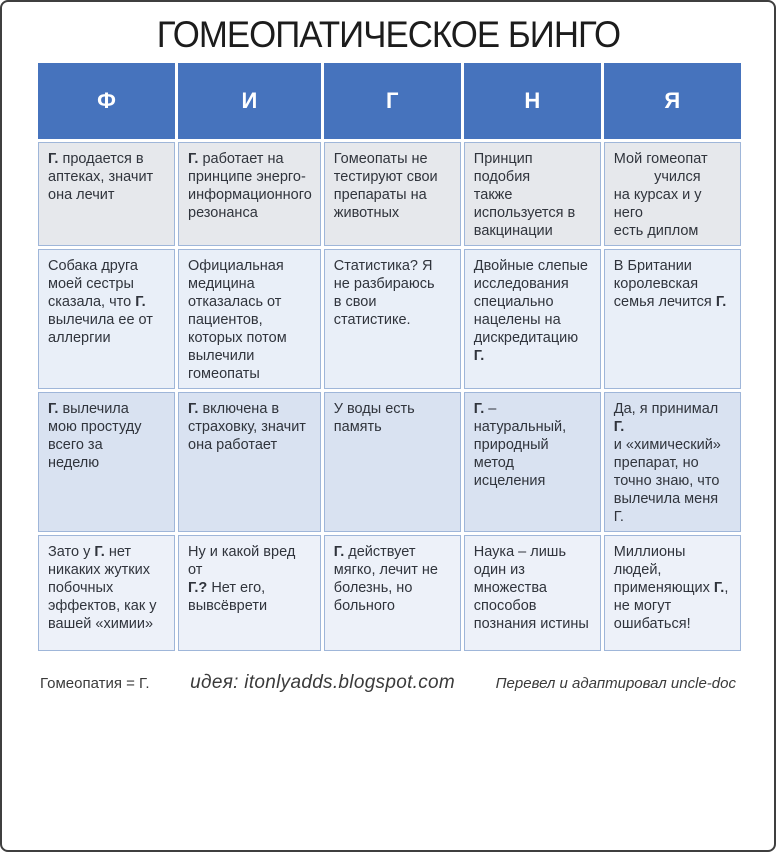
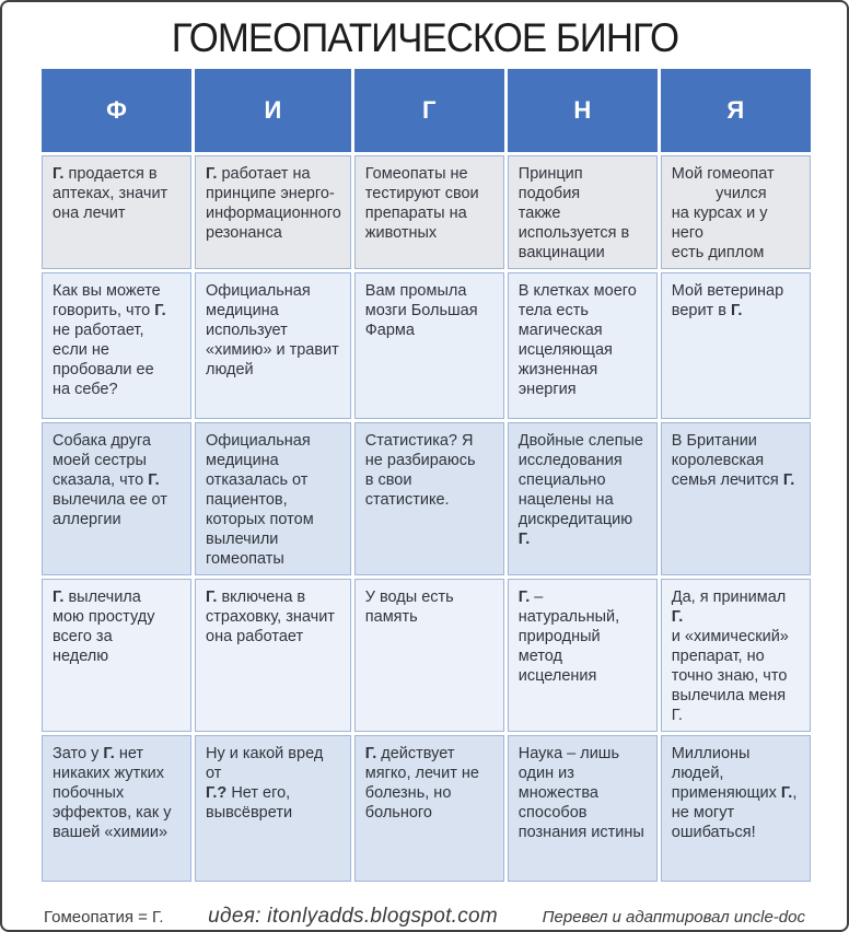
  ГОМЕОПАТИЧЕСКОЕ БИНГО
  Ф	И	Г	Н	Я
  Г. продается в аптеках, значит она лечит	Г. работает на принципе энерго- информационного резонанса	Гомеопаты не тестируют свои препараты на животных	Принцип подобия также используется в вакцинации	Мой гомеопат учился на курсах и у него есть диплом
+ Как вы можете говорить, что Г. не работает, если не пробовали ее на себе?	Официальная медицина использует «химию» и травит людей	Вам промыла мозги Большая Фарма	В клетках моего тела есть магическая исцеляющая жизненная энергия	Мой ветеринар верит в Г.
  Собака друга моей сестры сказала, что Г. вылечила ее от аллергии	Официальная медицина отказалась от пациентов, которых потом вылечили гомеопаты	Статистика? Я не разбираюсь в свои статистике.	Двойные слепые исследования специально нацелены на дискредитацию Г.	В Британии королевская семья лечится Г.
  Г. вылечила мою простуду всего за неделю	Г. включена в страховку, значит она работает	У воды есть память	Г. – натуральный, природный метод исцеления	Да, я принимал Г. и «химический» препарат, но точно знаю, что вылечила меня Г.
  Зато у Г. нет никаких жутких побочных эффектов, как у вашей «химии»	Ну и какой вред от Г.? Нет его, вывсёврети	Г. действует мягко, лечит не болезнь, но больного	Наука – лишь один из множества способов познания истины	Миллионы людей, применяющих Г., не могут ошибаться!
  Гомеопатия = Г.
  идея: itonlyadds.blogspot.com
  Перевел и адаптировал uncle-doc
